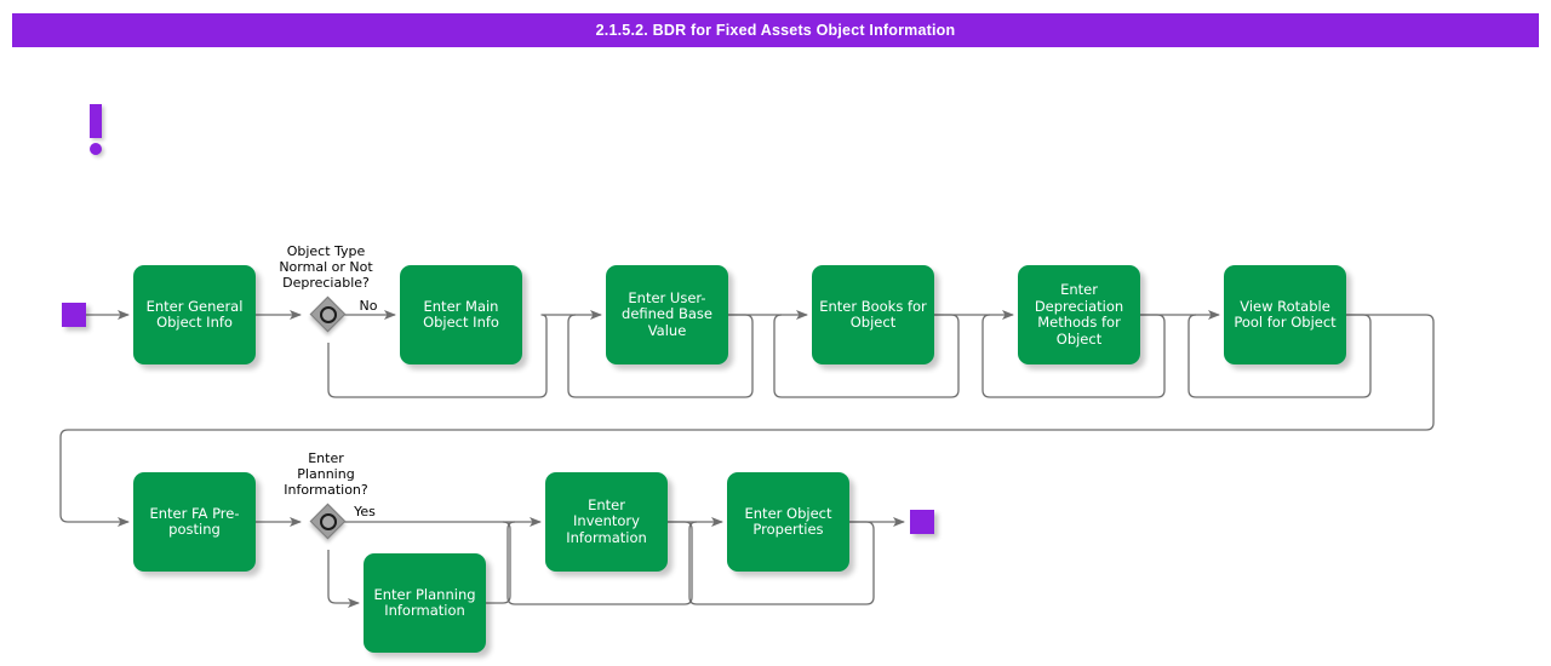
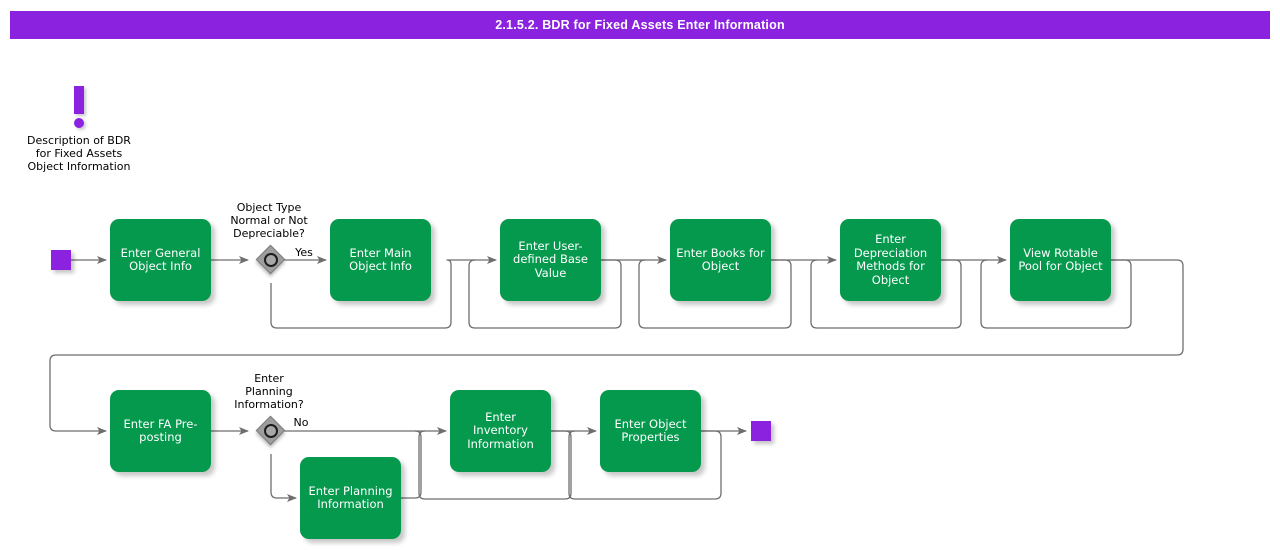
- 2.1.5.2. BDR for Fixed Assets Object Information
+ 2.1.5.2. BDR for Fixed Assets Enter Information
+ Description of BDR
+ for Fixed Assets
+ Object Information
  Enter General
  Object Info
  Enter Main
  Object Info
  Enter User-
  defined Base
  Value
  Enter Books for
  Object
  Enter
  Depreciation
  Methods for
  Object
  View Rotable
  Pool for Object
  Enter FA Pre-
  posting
  Enter Planning
  Information
  Enter Inventory
  Information
  Enter Object
  Properties
  Object Type
  Normal or Not
  Depreciable?
- No
+ Yes
  Enter
  Planning
  Information?
- Yes
+ No
